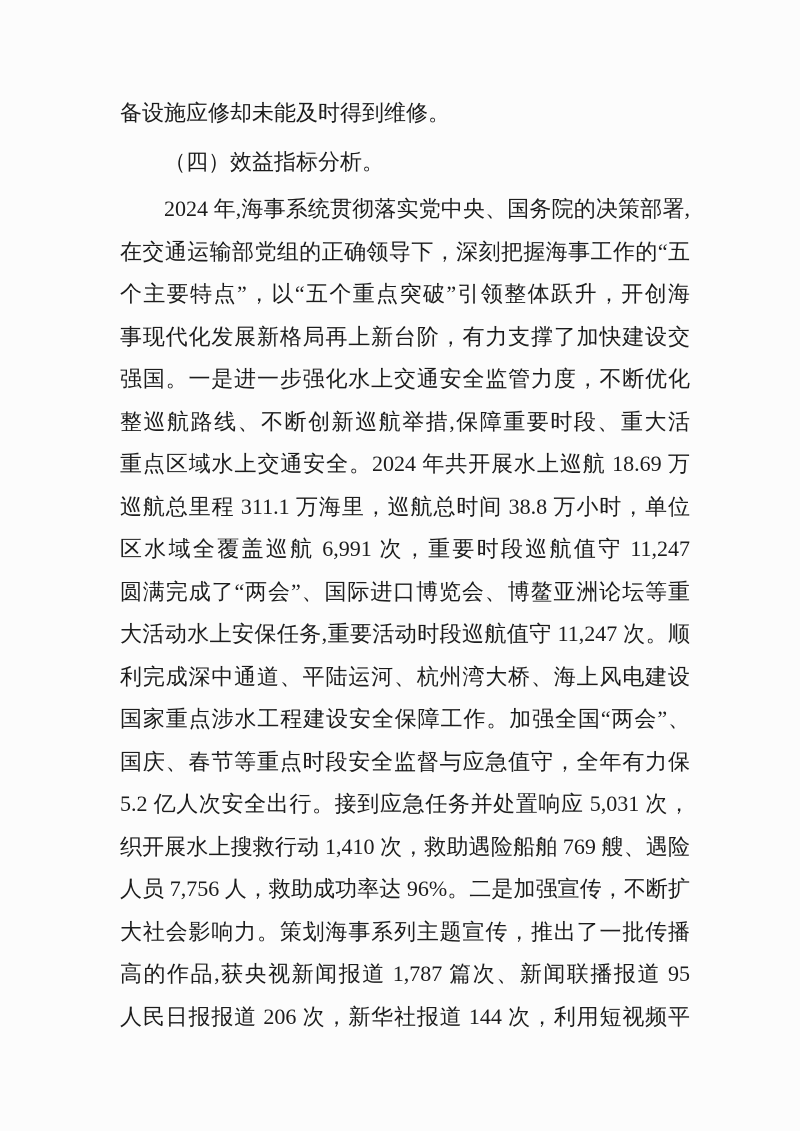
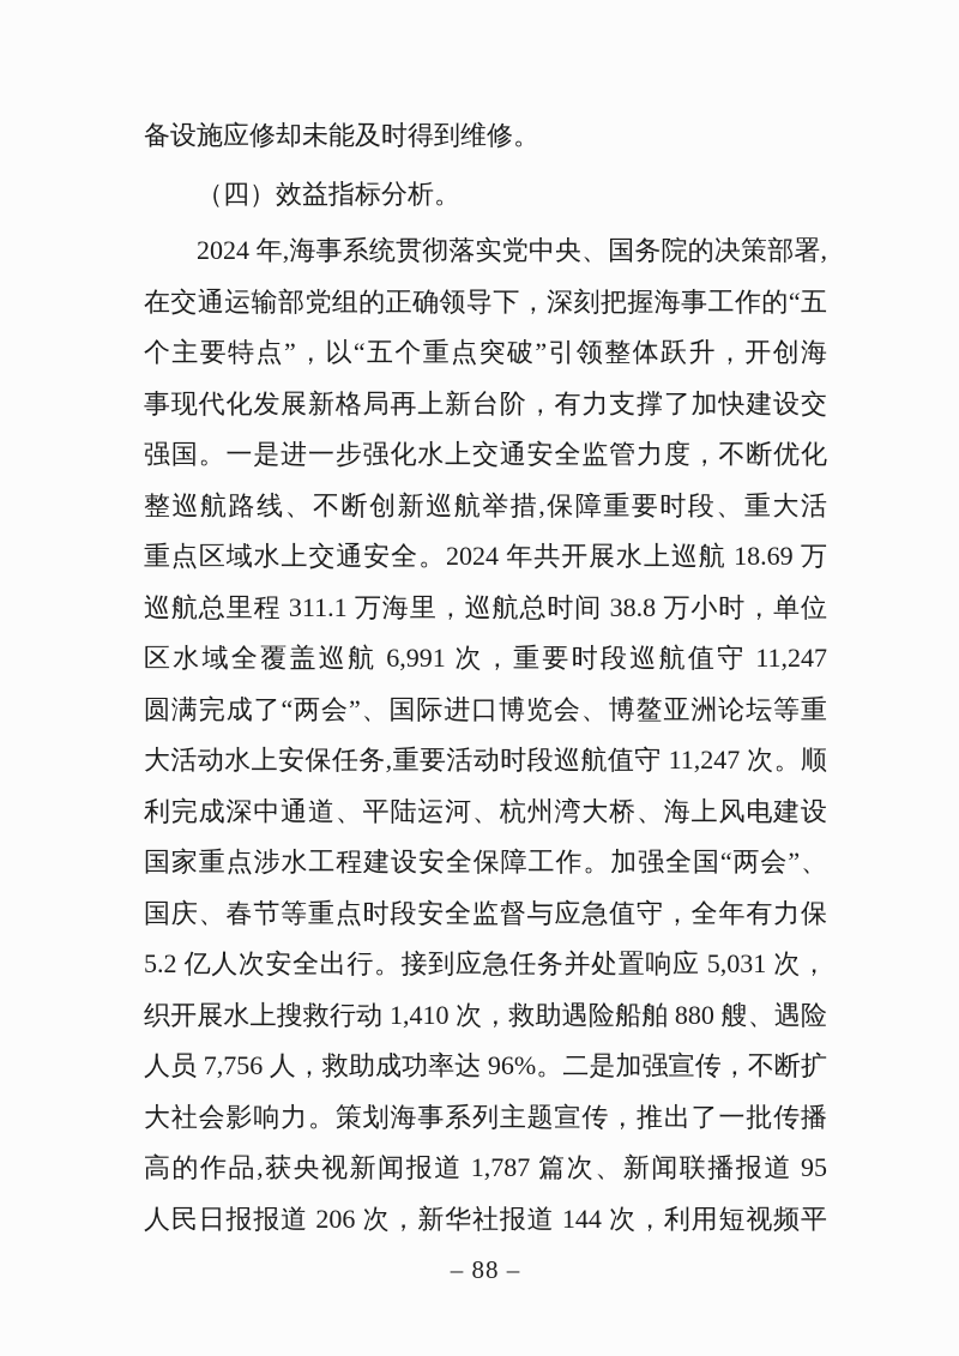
  备设施应修却未能及时得到维修。
  （四）效益指标分析。
  2024 年,海事系统贯彻落实党中央、国务院的决策部署,
  在交通运输部党组的正确领导下，深刻把握海事工作的“五
  个主要特点”，以“五个重点突破”引领整体跃升，开创海
  事现代化发展新格局再上新台阶，有力支撑了加快建设交
  强国。一是进一步强化水上交通安全监管力度，不断优化
  整巡航路线、不断创新巡航举措,保障重要时段、重大活
  重点区域水上交通安全。2024 年共开展水上巡航 18.69 万
  巡航总里程 311.1 万海里，巡航总时间 38.8 万小时，单位
  区水域全覆盖巡航 6,991 次，重要时段巡航值守 11,247
  圆满完成了“两会”、国际进口博览会、博鳌亚洲论坛等重
  大活动水上安保任务,重要活动时段巡航值守 11,247 次。顺
  利完成深中通道、平陆运河、杭州湾大桥、海上风电建设
  国家重点涉水工程建设安全保障工作。加强全国“两会”、
  国庆、春节等重点时段安全监督与应急值守，全年有力保
  5.2 亿人次安全出行。接到应急任务并处置响应 5,031 次，
- 织开展水上搜救行动 1,410 次，救助遇险船舶 769 艘、遇险
+ 织开展水上搜救行动 1,410 次，救助遇险船舶 880 艘、遇险
  人员 7,756 人，救助成功率达 96%。二是加强宣传，不断扩
  大社会影响力。策划海事系列主题宣传，推出了一批传播
  高的作品,获央视新闻报道 1,787 篇次、新闻联播报道 95
  人民日报报道 206 次，新华社报道 144 次，利用短视频平
+ – 88 –
